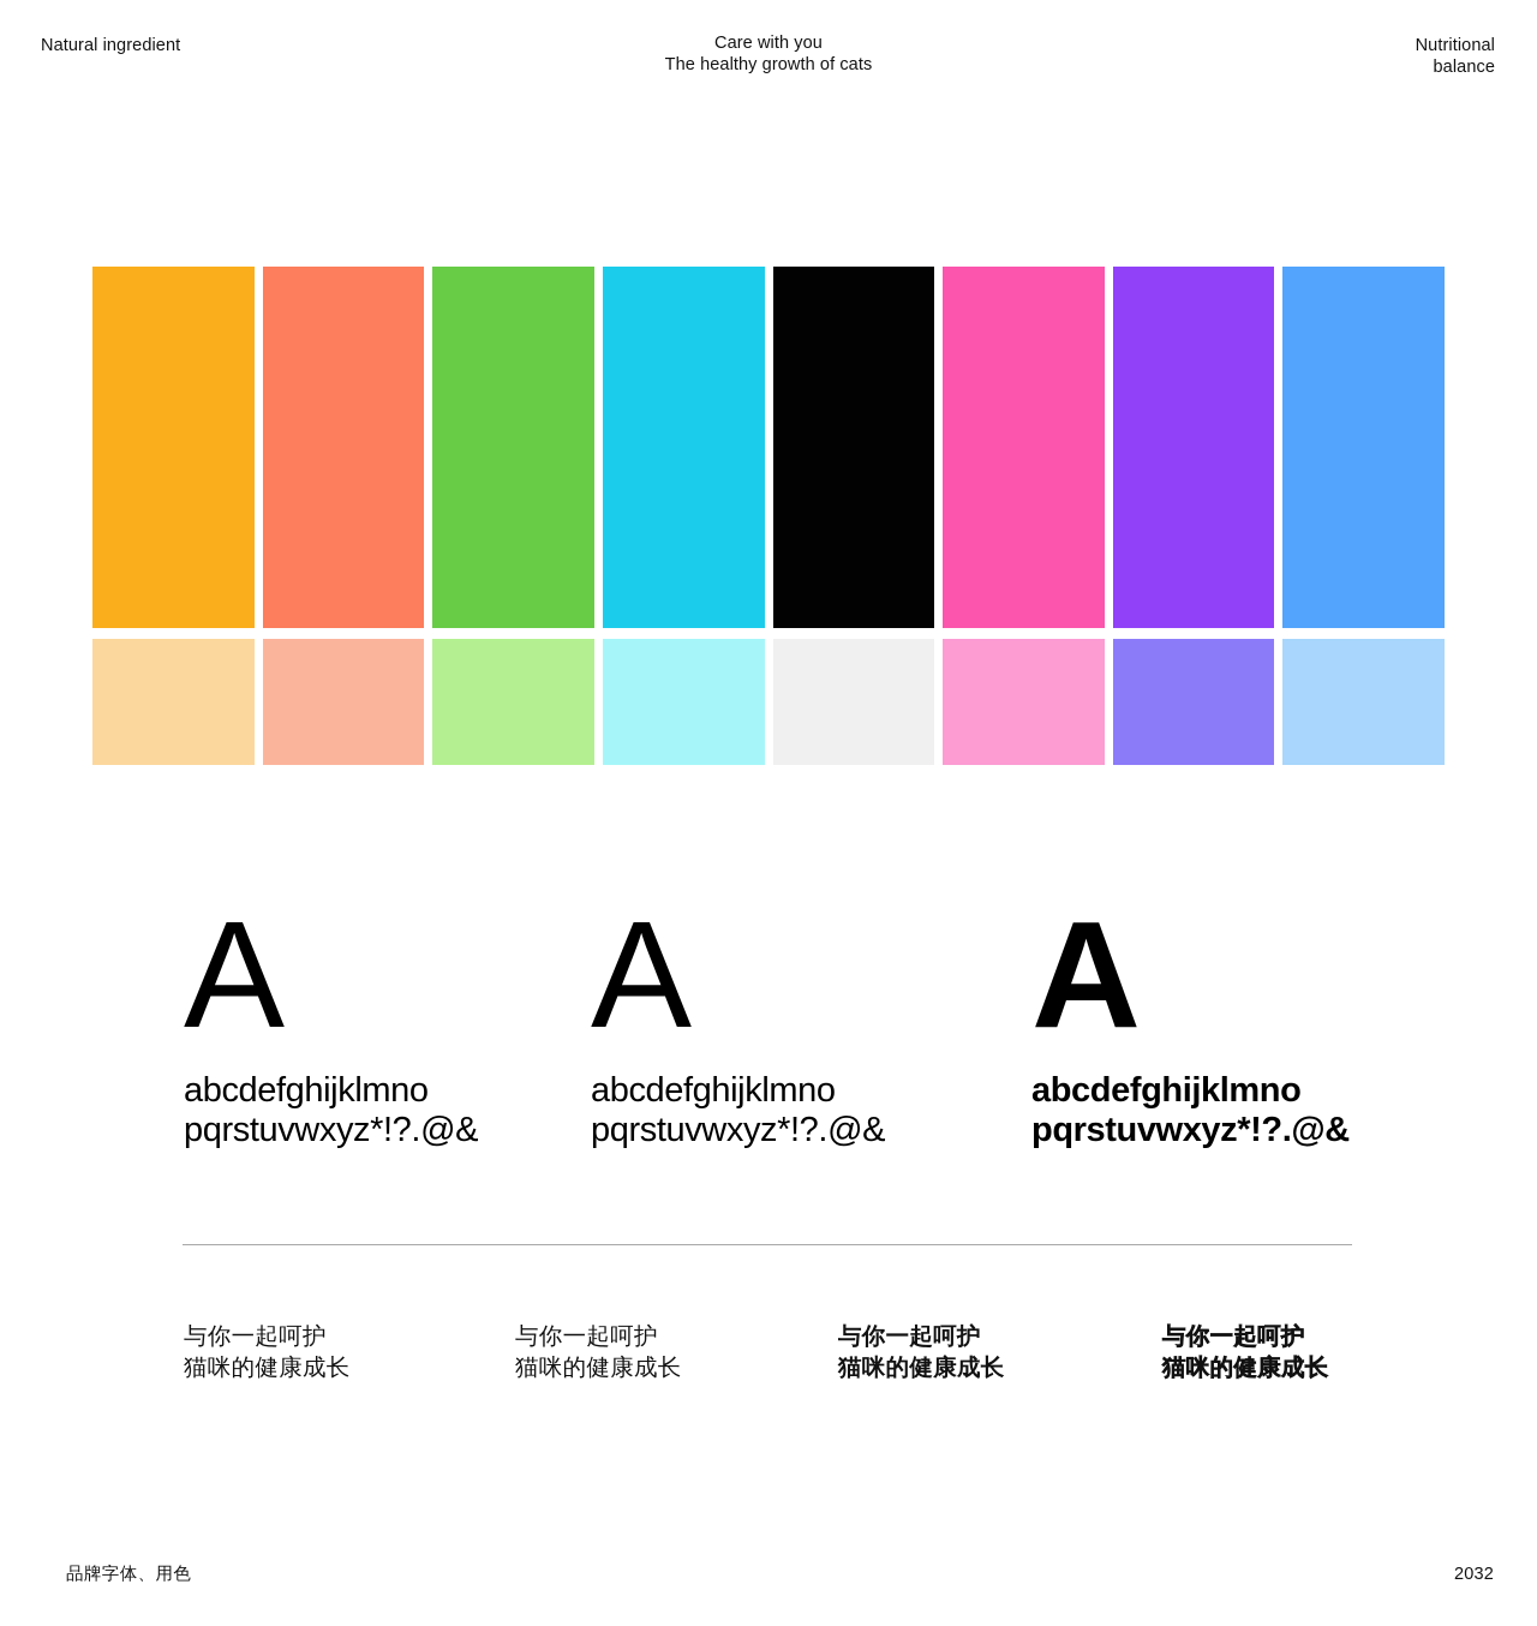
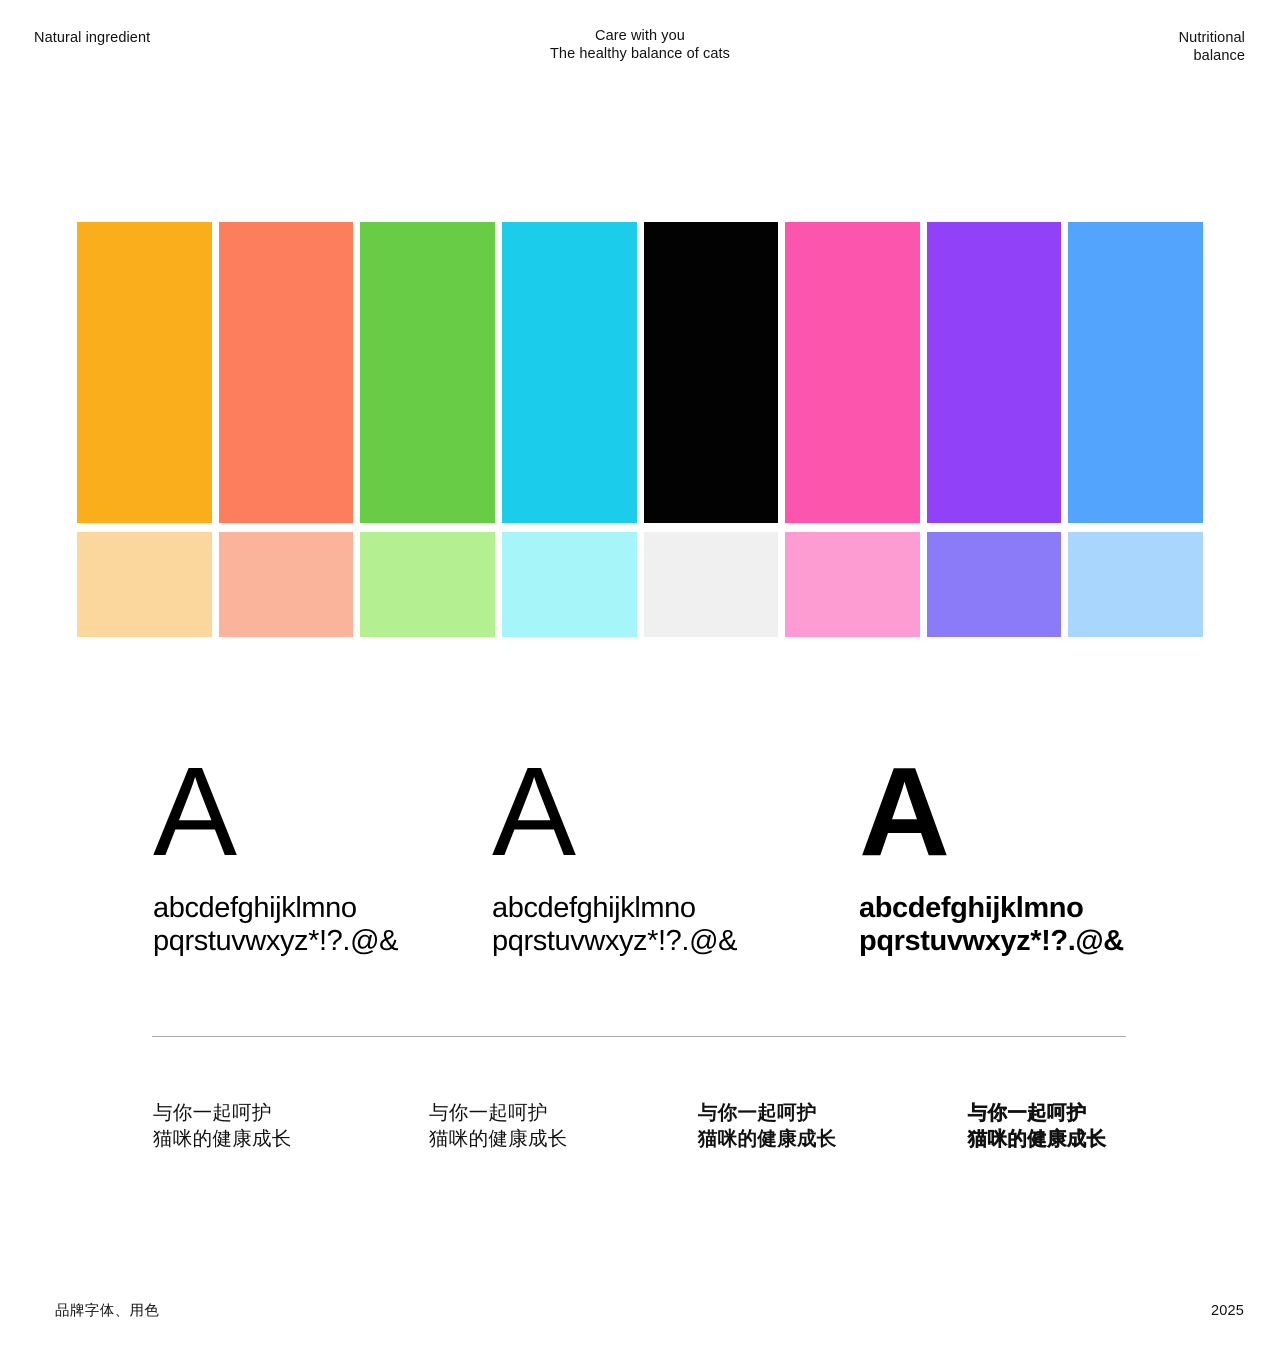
  Natural ingredient
  Care with you
- The healthy growth of cats
+ The healthy balance of cats
  Nutritional
  balance
  A
  abcdefghijklmno
  pqrstuvwxyz*!?.@&
  A
  abcdefghijklmno
  pqrstuvwxyz*!?.@&
  A
  abcdefghijklmno
  pqrstuvwxyz*!?.@&
  与你一起呵护
  猫咪的健康成长
  与你一起呵护
  猫咪的健康成长
  与你一起呵护
  猫咪的健康成长
  与你一起呵护
  猫咪的健康成长
  品牌字体、用色
- 2032
+ 2025
